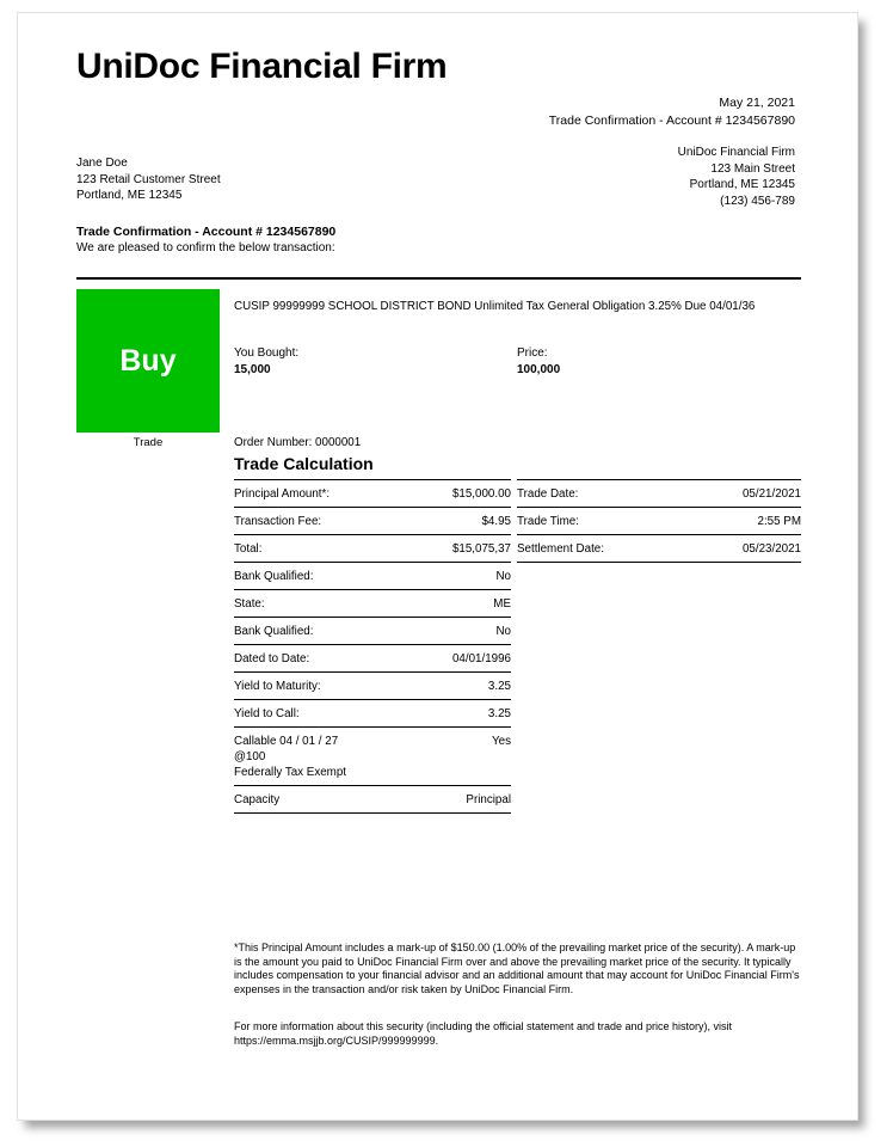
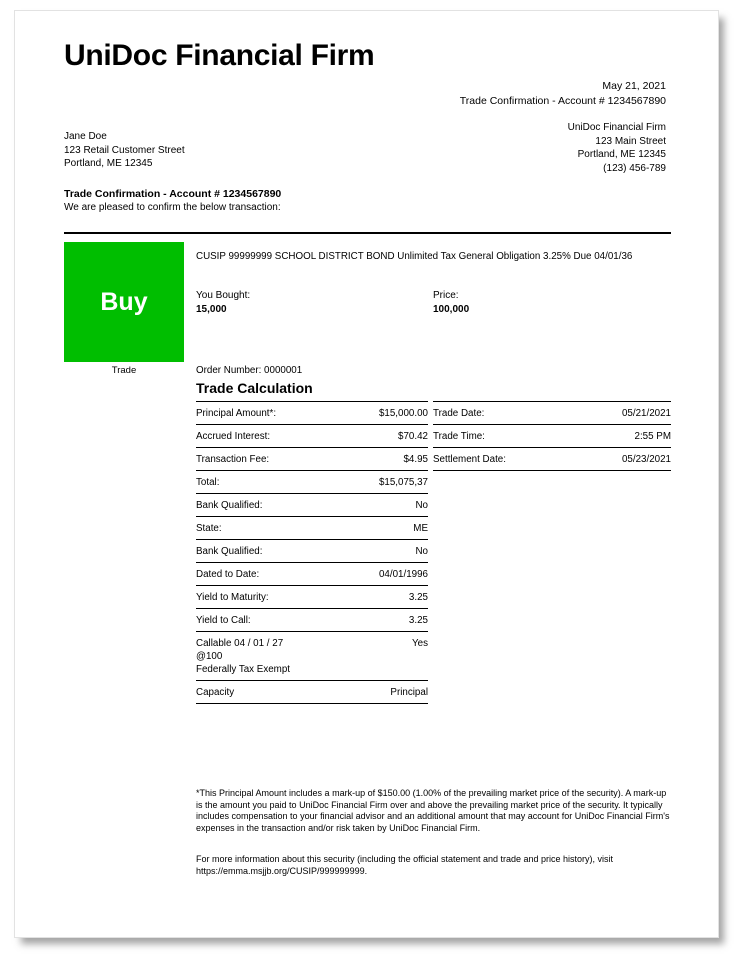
  UniDoc Financial Firm
  May 21, 2021
  Trade Confirmation - Account # 1234567890
  UniDoc Financial Firm
  123 Main Street
  Portland, ME 12345
  (123) 456-789
  Jane Doe
  123 Retail Customer Street
  Portland, ME 12345
  Trade Confirmation - Account # 1234567890
  We are pleased to confirm the below transaction:
  Buy
  Trade
  CUSIP 99999999 SCHOOL DISTRICT BOND Unlimited Tax General Obligation 3.25% Due 04/01/36
  You Bought:
  15,000
  Price:
  100,000
  Order Number: 0000001
  Trade Calculation
  Principal Amount*:
  $15,000.00
+ Accrued Interest:
+ $70.42
  Transaction Fee:
  $4.95
  Total:
  $15,075,37
  Bank Qualified:
  No
  State:
  ME
  Bank Qualified:
  No
  Dated to Date:
  04/01/1996
  Yield to Maturity:
  3.25
  Yield to Call:
  3.25
  Callable 04 / 01 / 27
  @100
  Federally Tax Exempt
  Yes
  Capacity
  Principal
  Trade Date:
  05/21/2021
  Trade Time:
  2:55 PM
  Settlement Date:
  05/23/2021
  *This Principal Amount includes a mark-up of $150.00 (1.00% of the prevailing market price of the security). A mark-up is the amount you paid to UniDoc Financial Firm over and above the prevailing market price of the security. It typically includes compensation to your financial advisor and an additional amount that may account for UniDoc Financial Firm's expenses in the transaction and/or risk taken by UniDoc Financial Firm.
  For more information about this security (including the official statement and trade and price history), visit https://emma.msjjb.org/CUSIP/999999999.
